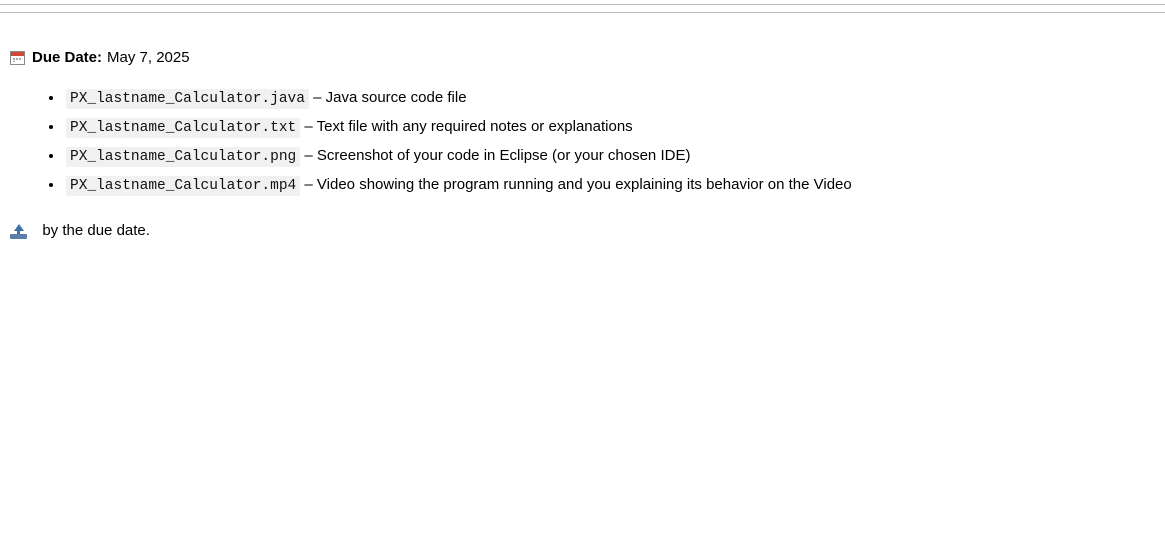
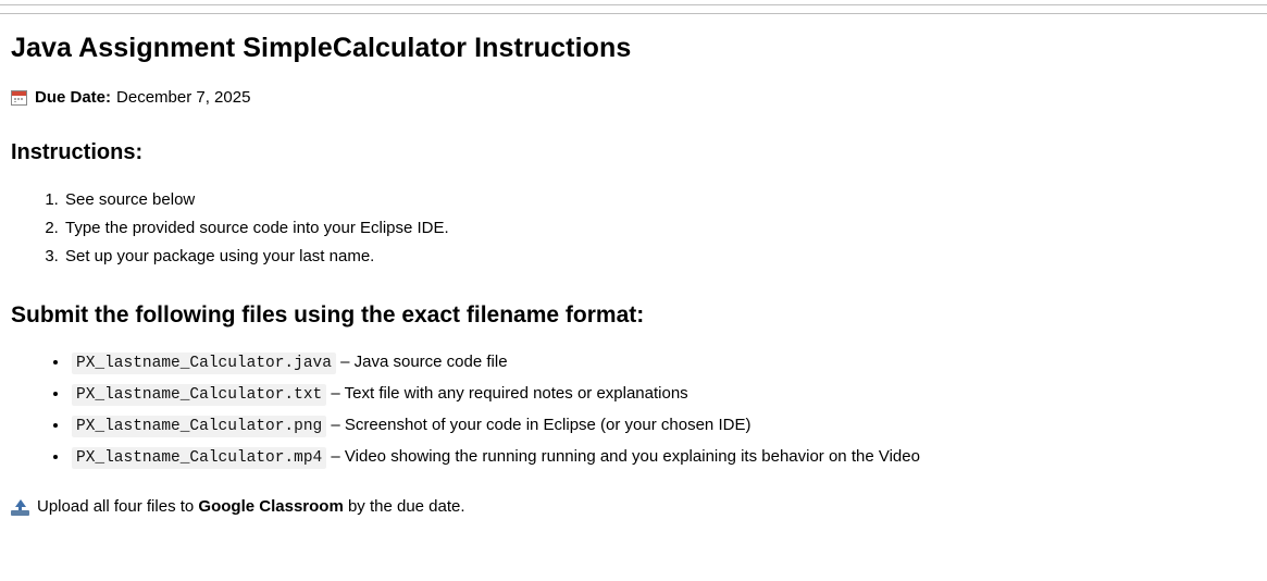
+ Java Assignment SimpleCalculator Instructions
  Due Date:
- May 7, 2025
+ December 7, 2025
+ Instructions:
+ See source below
+ Type the provided source code into your Eclipse IDE.
+ Set up your package using your last name.
+ Submit the following files using the exact filename format:
  PX_lastname_Calculator.java – Java source code file
  PX_lastname_Calculator.txt – Text file with any required notes or explanations
  PX_lastname_Calculator.png – Screenshot of your code in Eclipse (or your chosen IDE)
- PX_lastname_Calculator.mp4 – Video showing the program running and you explaining its behavior on the Video
+ PX_lastname_Calculator.mp4 – Video showing the running running and you explaining its behavior on the Video
+ Upload all four files to
+ Google Classroom
  by the due date.
